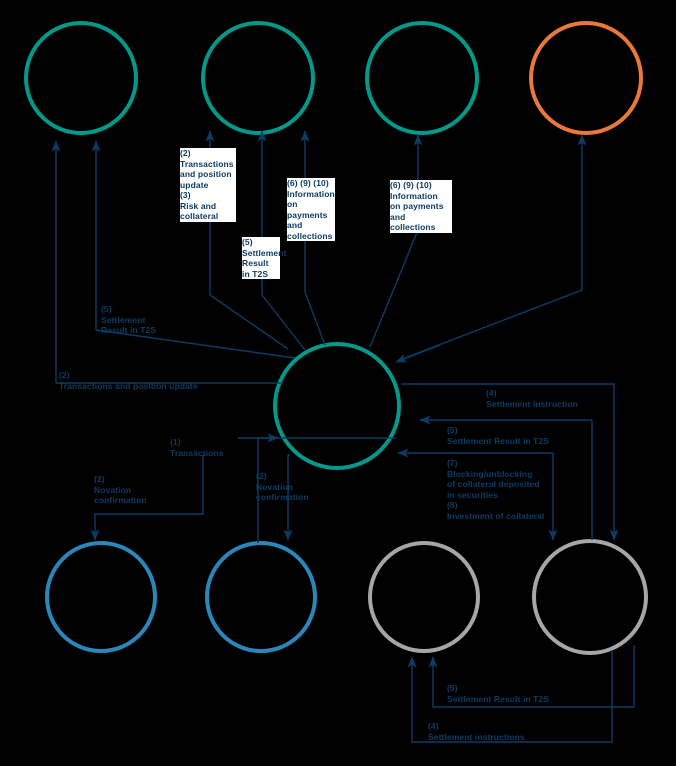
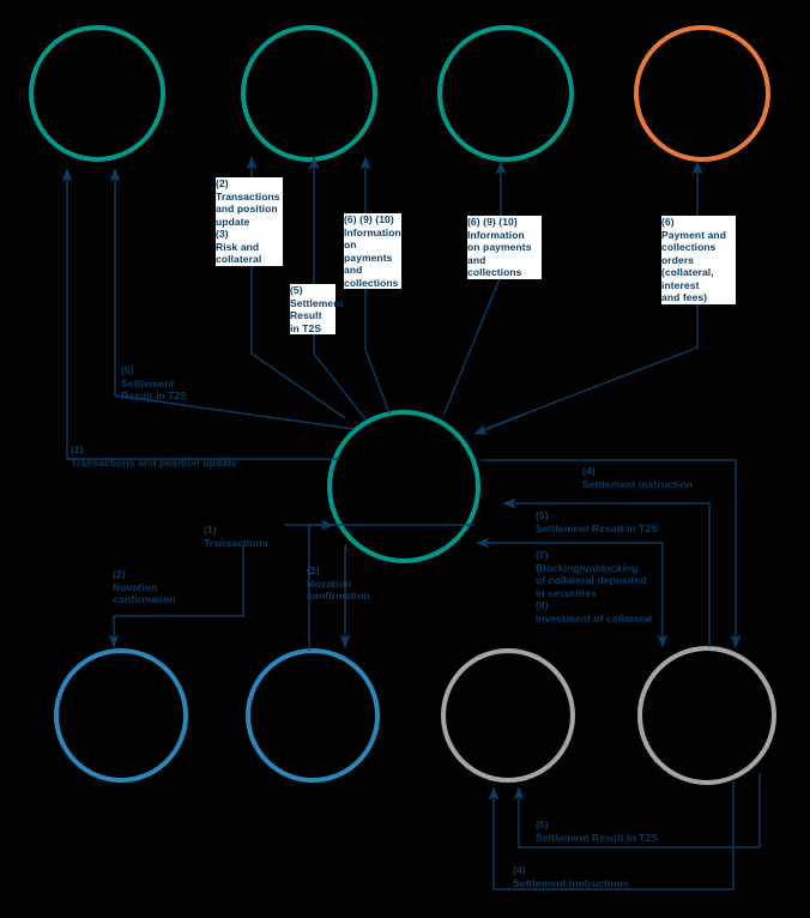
  (2)
  Transactions
  and position
  update
  (3)
  Risk and
  collateral
  (5)
  Settlement
  Result
  in T2S
  (6) (9) (10)
  Information
  on payments
  and
  collections
  (6) (9) (10)
  Information
  on payments
  and
  collections
+ (6)
+ Payment and
+ collections orders
+ (collateral, interest
+ and fees)
  (5)
  Settlement
  Result in T2S
  (2)
  Transactions and position update
  (1)
  Transactions
  (2)
  Novation
  confirmation
  (2)
  Novation
  confirmation
  (4)
  Settlement instruction
  (5)
  Settlement Result in T2S
  (7)
  Blocking/unblocking
  of collateral deposited
  in securities
  (8)
  Investment of collateral
  (5)
  Settlement Result in T2S
  (4)
  Settlement instructions
